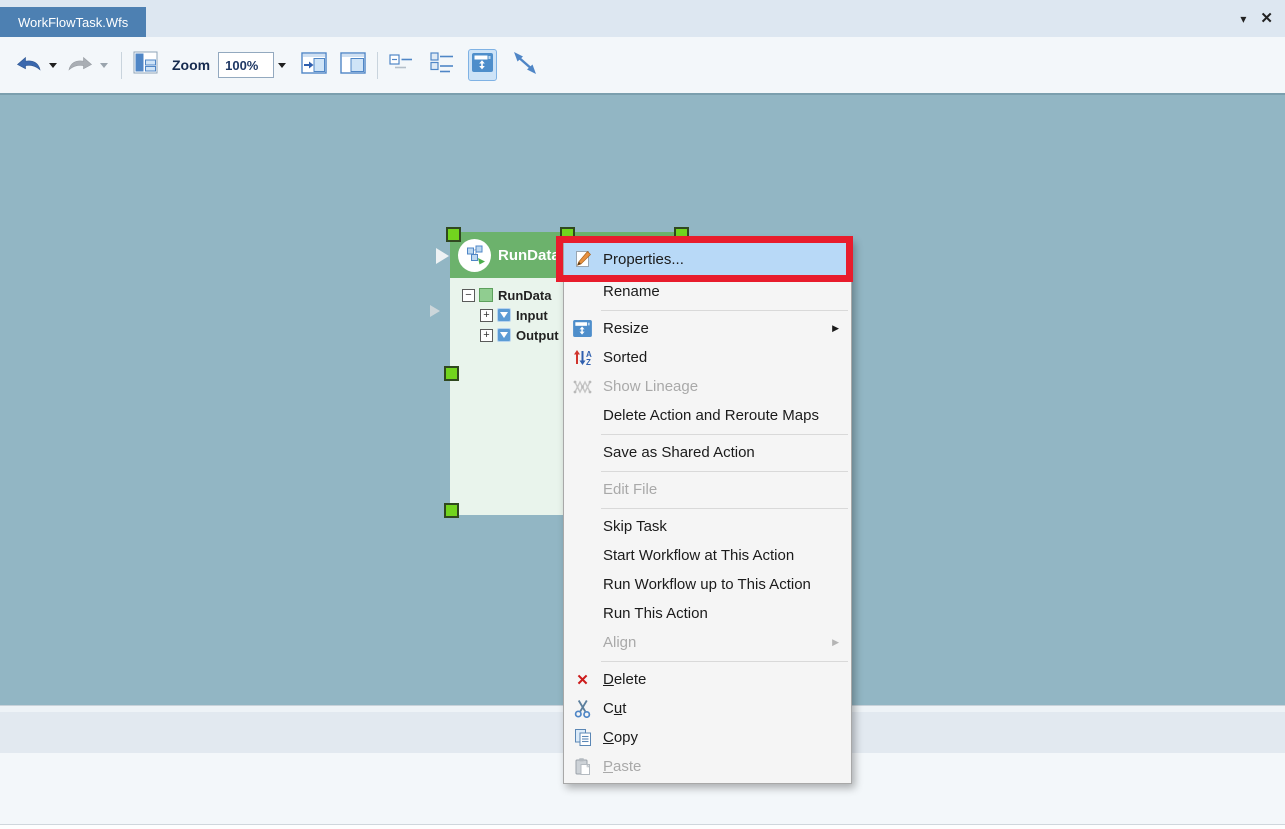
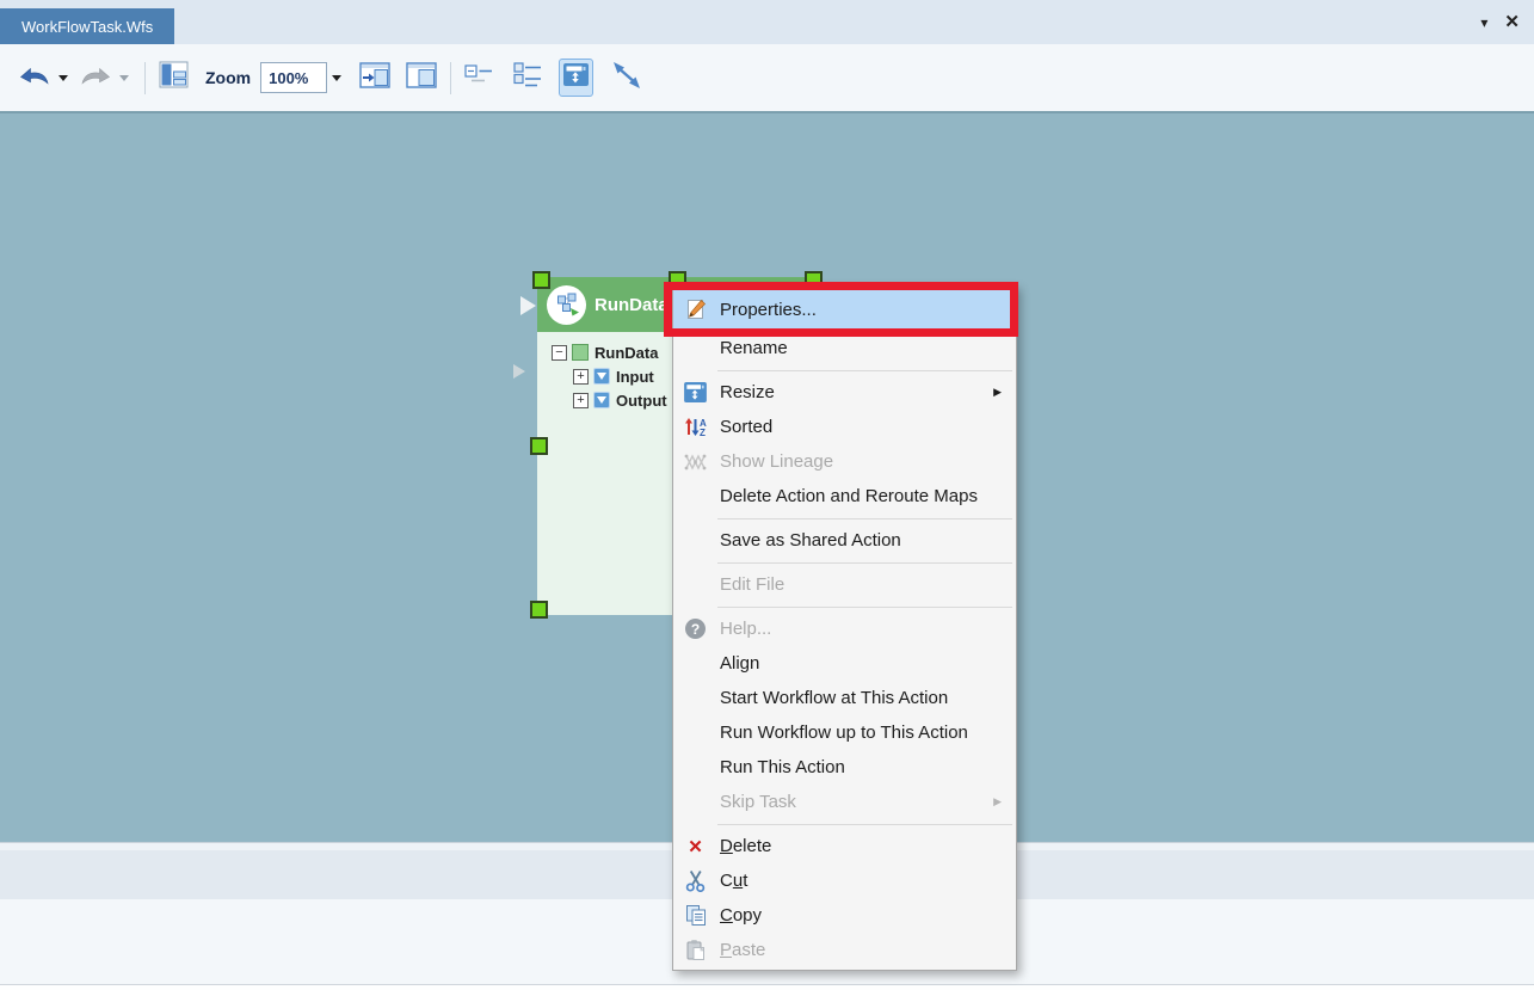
  WorkFlowTask.Wfs
  ▾
  ✕
  Zoom
  100%
  RunData
  −
  RunData
  +
  Input
  +
  Output
  Properties...
  Rename
  Resize
  ▶
  A
  Z
  Sorted
  Show Lineage
  Delete Action and Reroute Maps
  Save as Shared Action
  Edit File
+ ?
+ Help...
- Skip Task
+ Align
  Start Workflow at This Action
  Run Workflow up to This Action
  Run This Action
- Align
+ Skip Task
  ▶
  ✕
  Delete
  Cut
  Copy
  Paste
